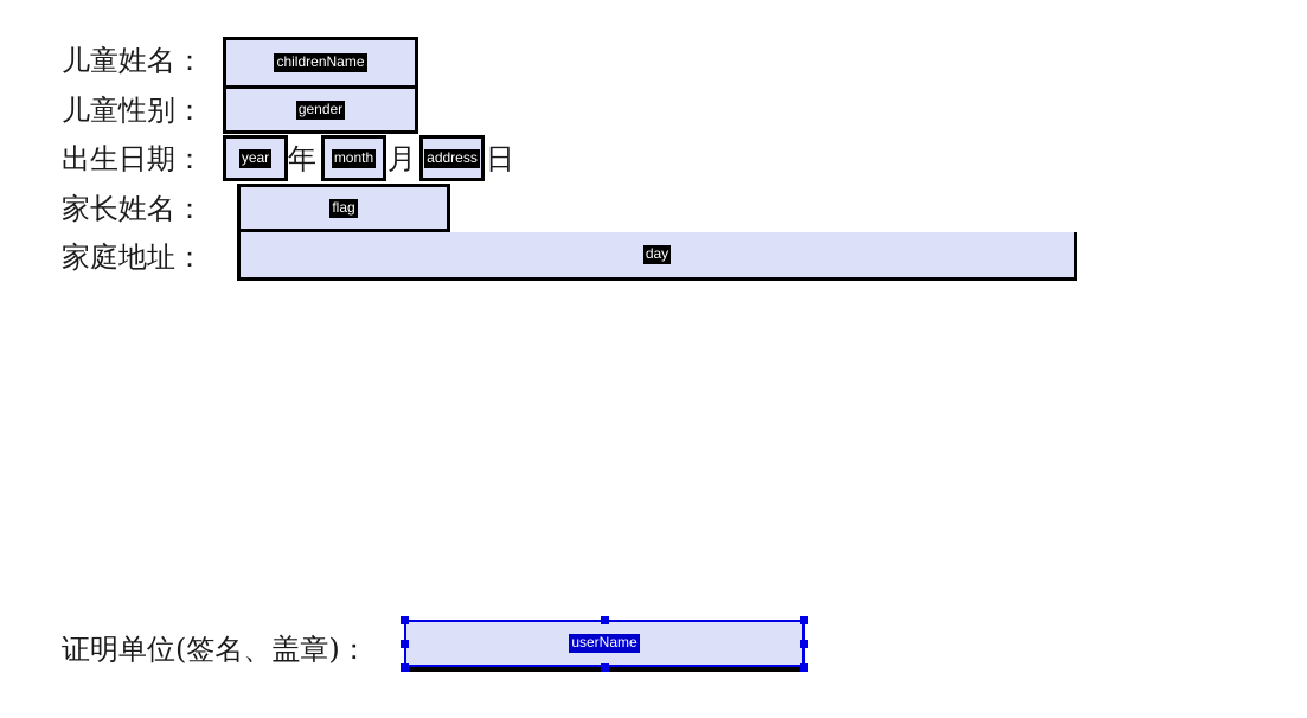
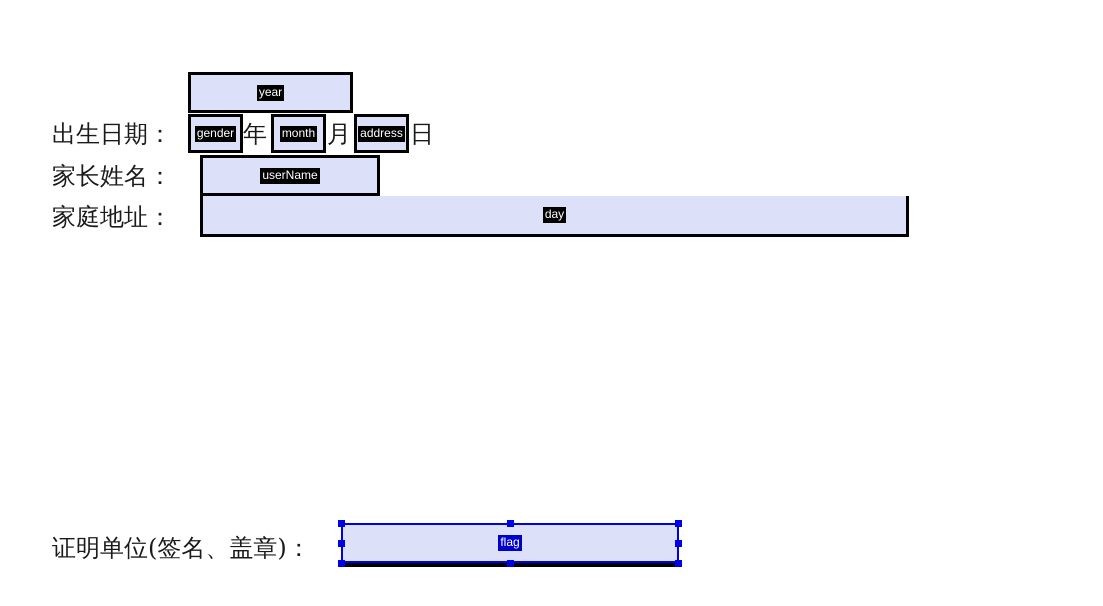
- 儿童姓名：
- childrenName
- 儿童性别：
- gender
+ year
  出生日期：
- year
+ gender
  年
  month
  月
  address
  日
  家长姓名：
- flag
+ userName
  家庭地址：
  day
  证明单位(签名、盖章)：
- userName
+ flag
